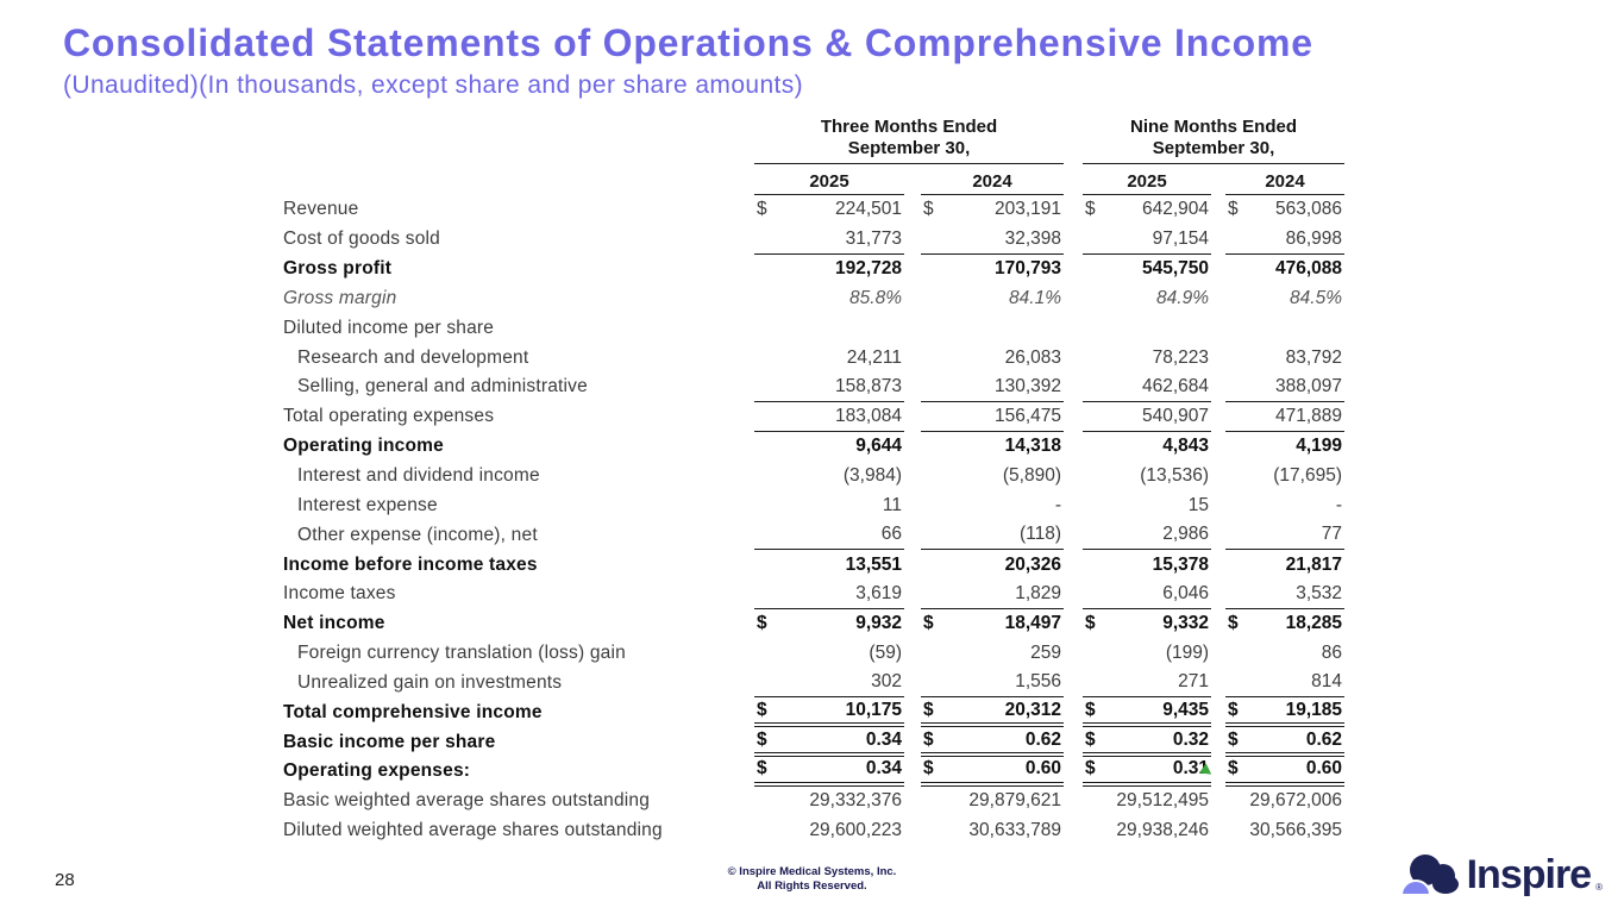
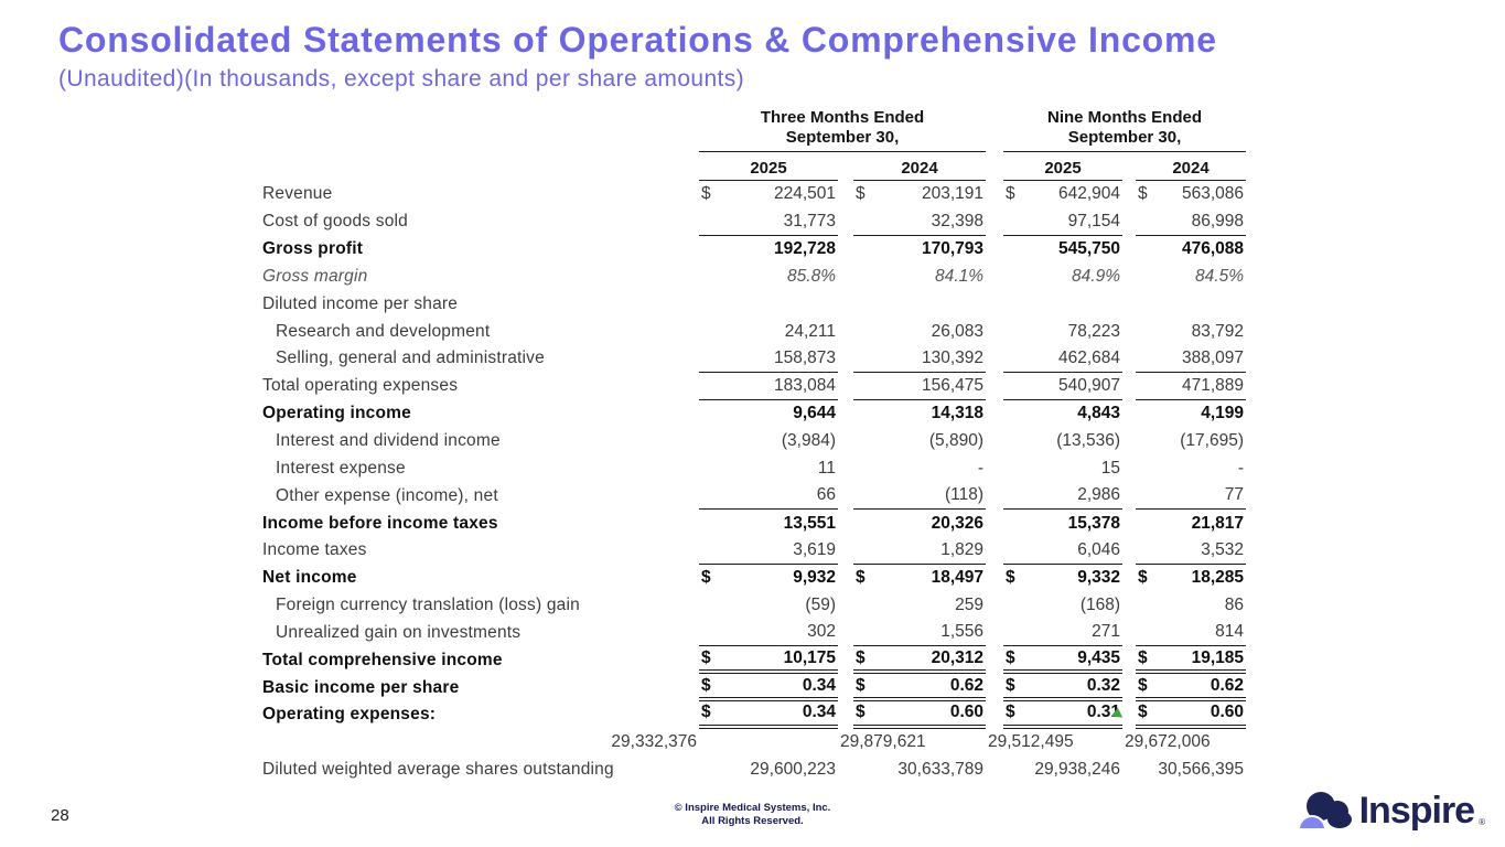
  Consolidated Statements of Operations & Comprehensive Income
  (Unaudited)(In thousands, except share and per share amounts)
  Three Months Ended
  September 30,
  Nine Months Ended
  September 30,
  2025
  2024
  2025
  2024
  Revenue
  $
  224,501
  $
  203,191
  $
  642,904
  $
  563,086
  Cost of goods sold
  31,773
  32,398
  97,154
  86,998
  Gross profit
  192,728
  170,793
  545,750
  476,088
  Gross margin
  85.8%
  84.1%
  84.9%
  84.5%
  Diluted income per share
  Research and development
  24,211
  26,083
  78,223
  83,792
  Selling, general and administrative
  158,873
  130,392
  462,684
  388,097
  Total operating expenses
  183,084
  156,475
  540,907
  471,889
  Operating income
  9,644
  14,318
  4,843
  4,199
  Interest and dividend income
  (3,984)
  (5,890)
  (13,536)
  (17,695)
  Interest expense
  11
  -
  15
  -
  Other expense (income), net
  66
  (118)
  2,986
  77
  Income before income taxes
  13,551
  20,326
  15,378
  21,817
  Income taxes
  3,619
  1,829
  6,046
  3,532
  Net income
  $
  9,932
  $
  18,497
  $
  9,332
  $
  18,285
  Foreign currency translation (loss) gain
  (59)
  259
- (199)
+ (168)
  86
  Unrealized gain on investments
  302
  1,556
  271
  814
  Total comprehensive income
  $
  10,175
  $
  20,312
  $
  9,435
  $
  19,185
  Basic income per share
  $
  0.34
  $
  0.62
  $
  0.32
  $
  0.62
  Operating expenses:
  $
  0.34
  $
  0.60
  $
  0.31
  $
  0.60
- Basic weighted average shares outstanding
  29,332,376
  29,879,621
  29,512,495
  29,672,006
  Diluted weighted average shares outstanding
  29,600,223
  30,633,789
  29,938,246
  30,566,395
  28
  © Inspire Medical Systems, Inc.
  All Rights Reserved.
  Inspire
  ®
